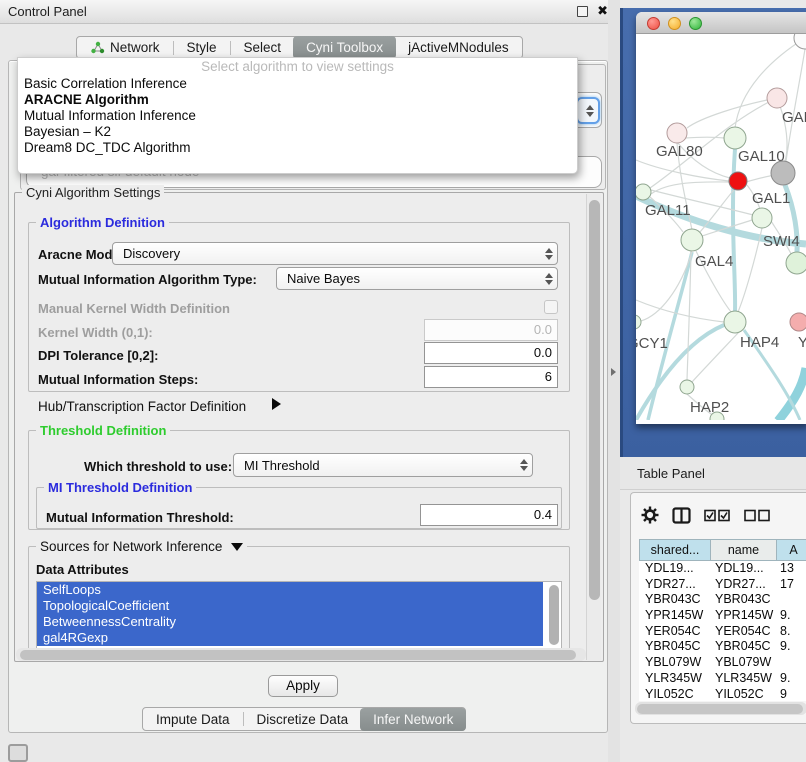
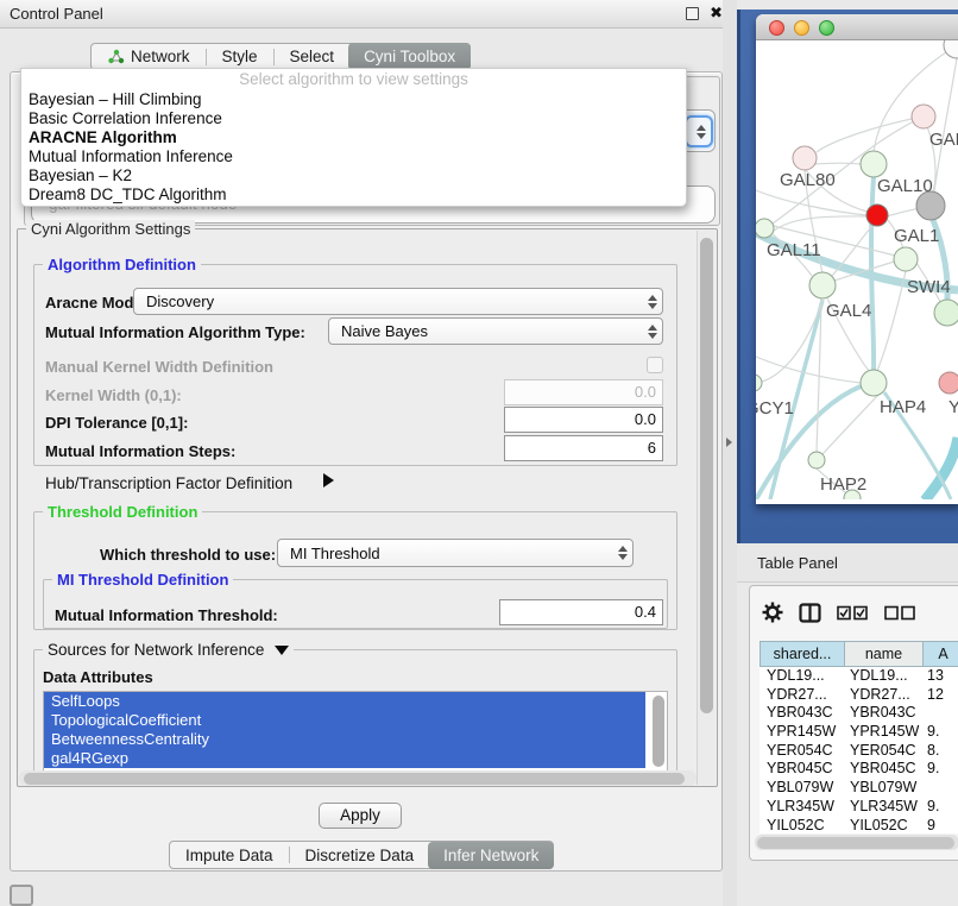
  Control Panel
  ✖
  Network
  Style
  Select
  Cyni Toolbox
- jActiveMNodules
  Select algorithm to view settings
+ Bayesian – Hill Climbing
  Basic Correlation Inference
  ARACNE Algorithm
  Mutual Information Inference
  Bayesian – K2
  Dream8 DC_TDC Algorithm
  Cyni Algorithm Settings
  Algorithm Definition
  Aracne Mod
  Discovery
  Mutual Information Algorithm Type:
  Naive Bayes
  Manual Kernel Width Definition
  Kernel Width (0,1):
  0.0
- DPI Tolerance [0,2]:
+ DPI Tolerance [0,1]:
  0.0
  Mutual Information Steps:
  6
  Hub/Transcription Factor Definition
  Threshold Definition
  Which threshold to use:
  MI Threshold
  MI Threshold Definition
  Mutual Information Threshold:
  0.4
  Sources for Network Inference
  Data Attributes
  SelfLoops
  TopologicalCoefficient
  BetweennessCentrality
  gal4RGexp
  Apply
  Impute Data
  Discretize Data
  Infer Network
  GAL80
  GAL10
  GAL1
  GAL11
  SWI4
  GAL4
  CY1
  HAP4
  Y
  HAP2
  Table Panel
  shared...
  name
  A
  YDL19...
  YDL19...
  13
  YDR27...
  YDR27...
- 17
+ 12
  YBR043C
  YBR043C
  YPR145W
  YPR145W
  9.
  YER054C
  YER054C
  8.
  YBR045C
  YBR045C
  9.
  YBL079W
  YBL079W
  YLR345W
  YLR345W
  9.
  YIL052C
  YIL052C
  9
